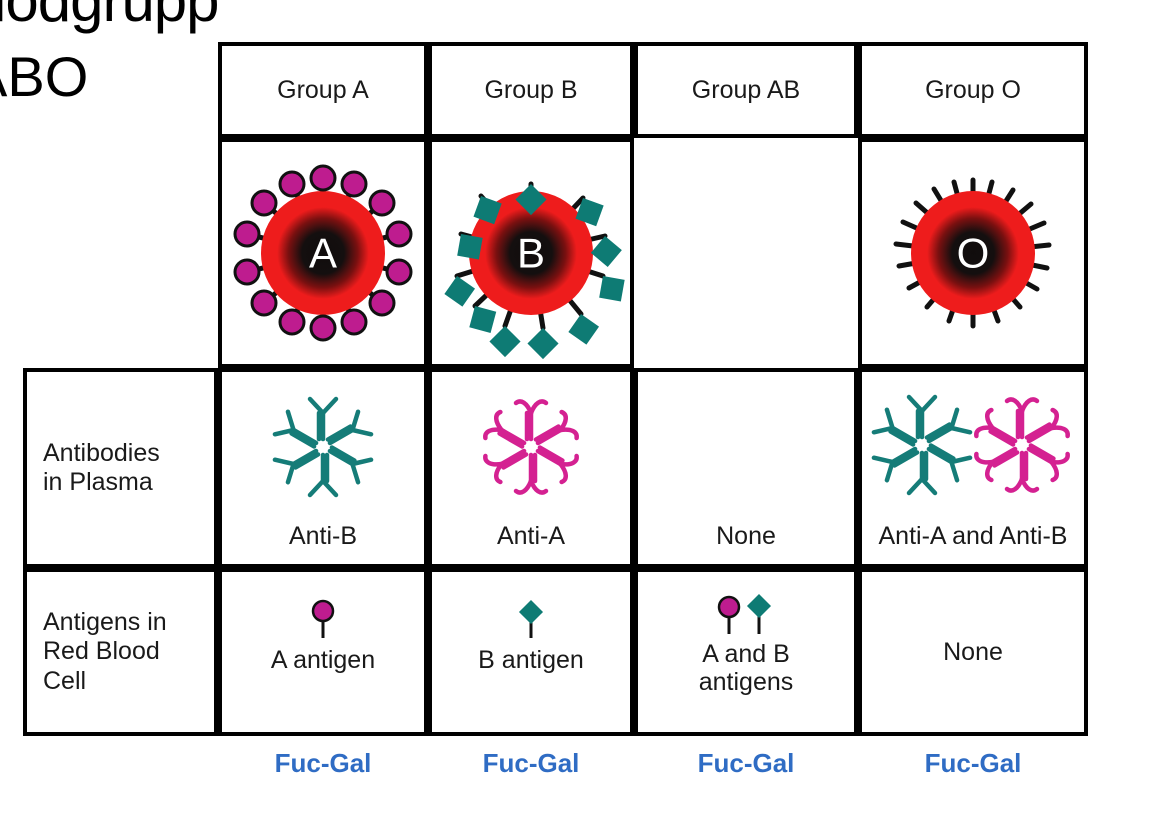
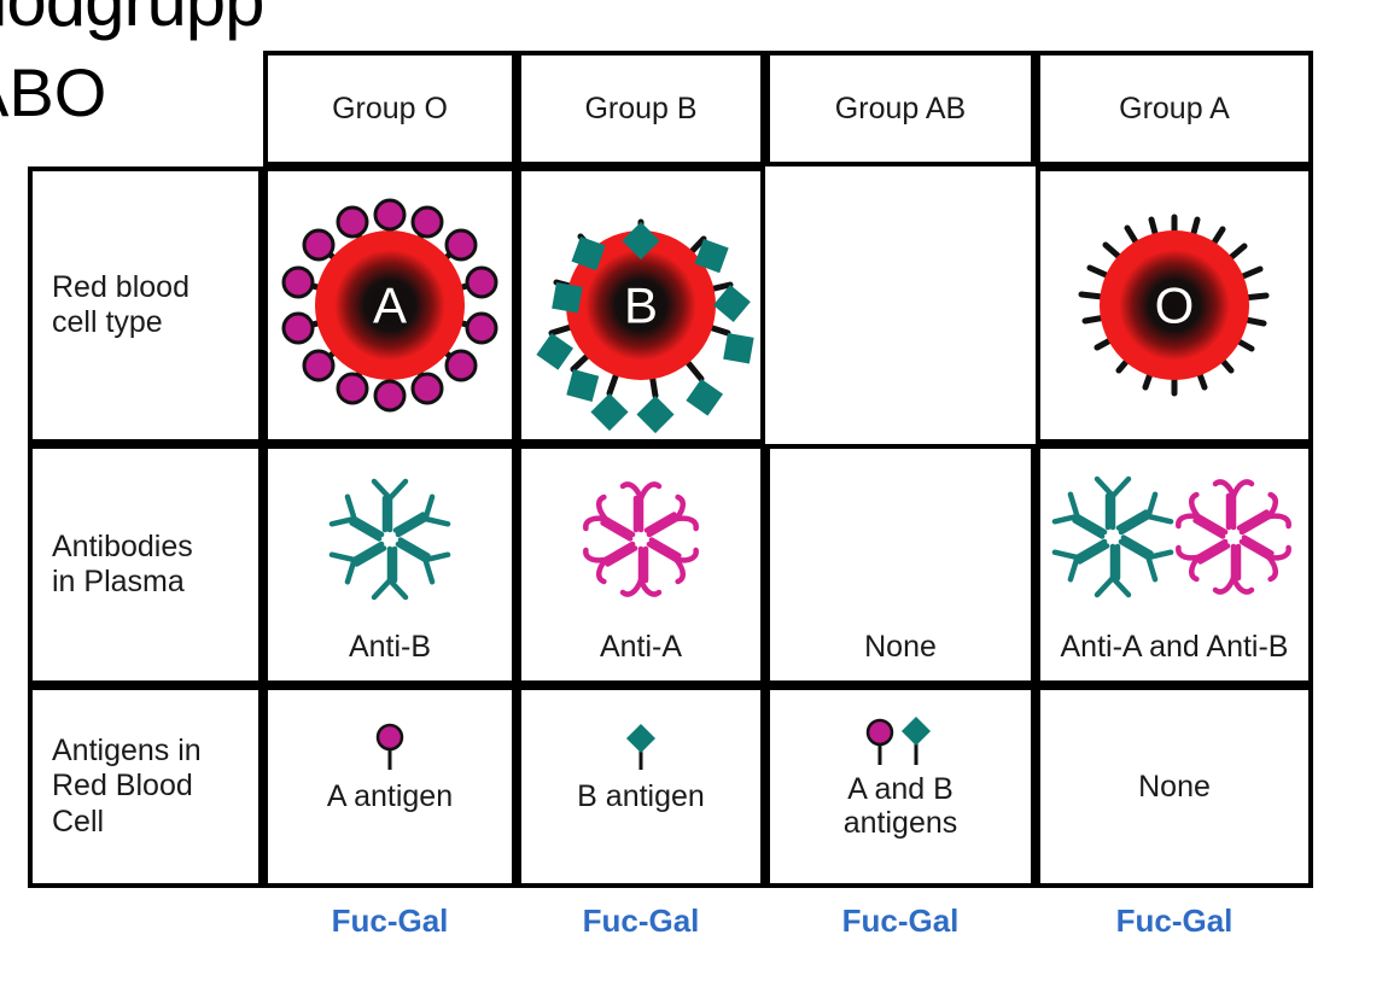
  odgrupp
- Group A
+ Group O
  Group B
  Group AB
- Group O
+ Group A
+ Red blood
+ cell type
  A
  B
  O
  Antibodies
  in Plasma
  Anti-B
  Anti-A
  None
  Anti-A and Anti-B
  Antigens in
  Red Blood
  Cell
  A antigen
  B antigen
  A and B
  antigens
  None
  Fuc-Gal
  Fuc-Gal
  Fuc-Gal
  Fuc-Gal
